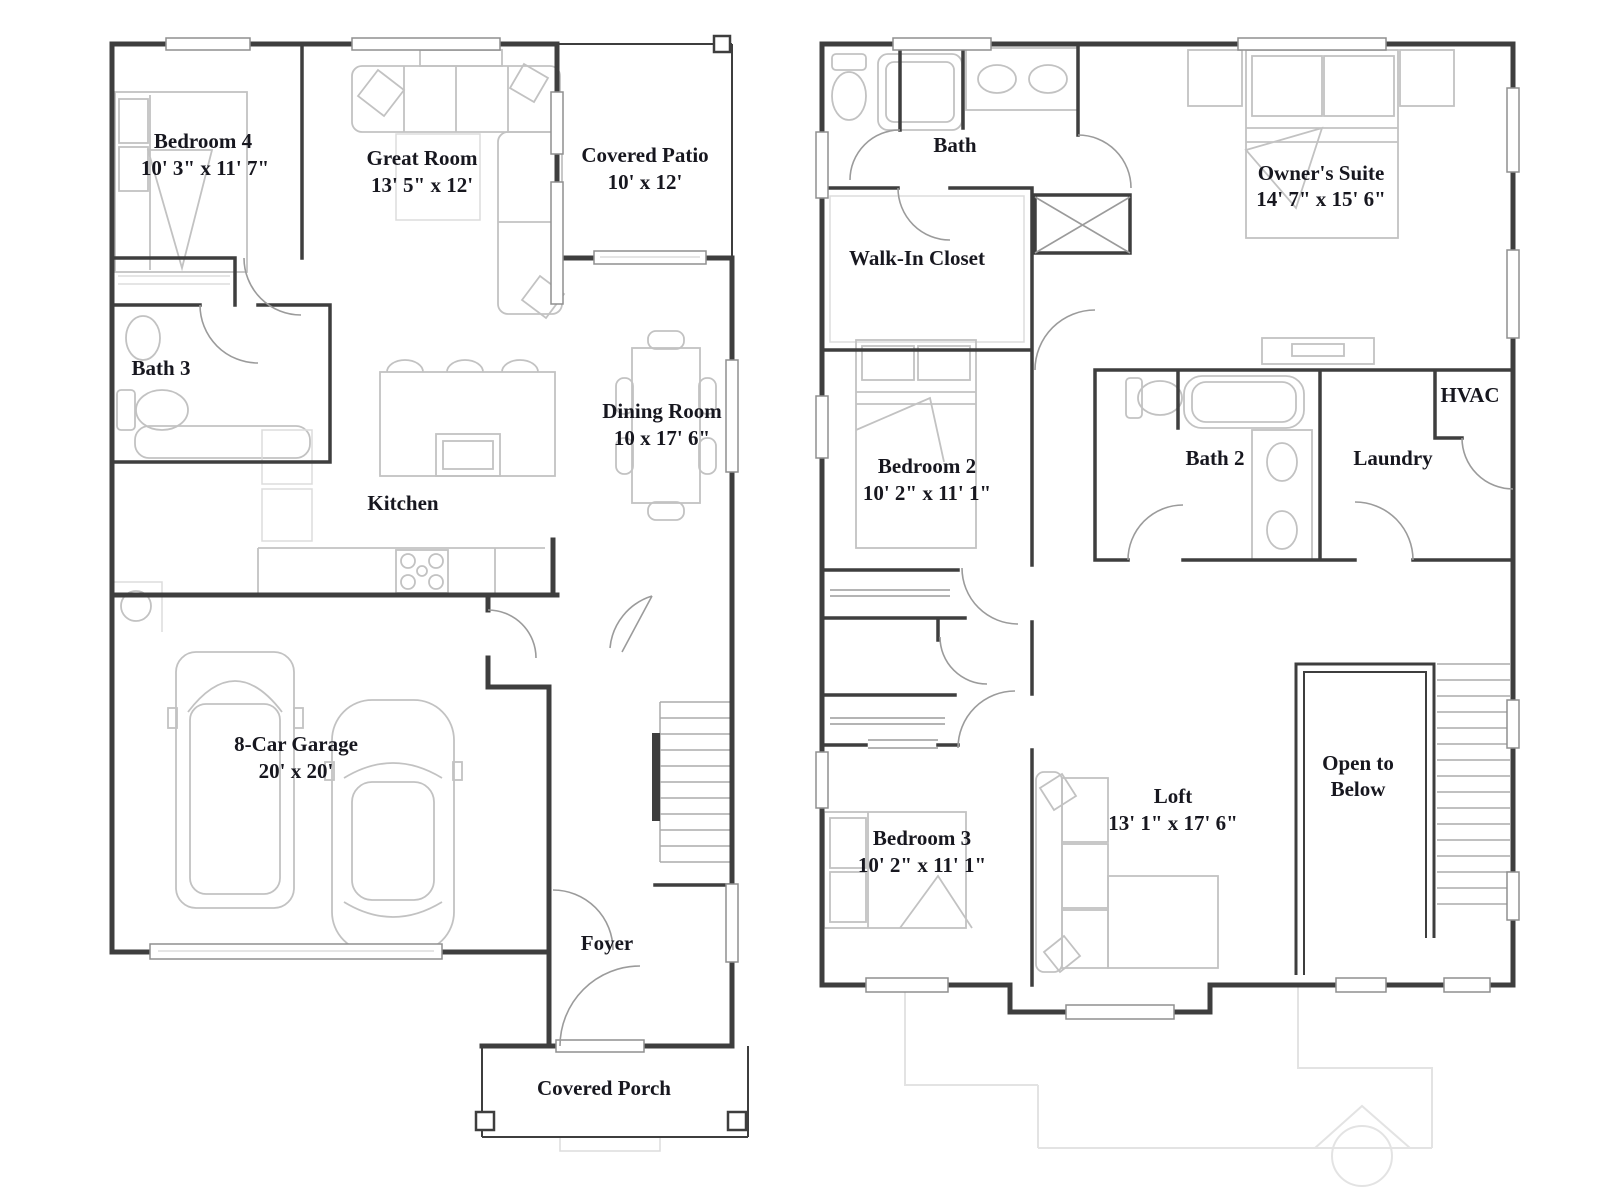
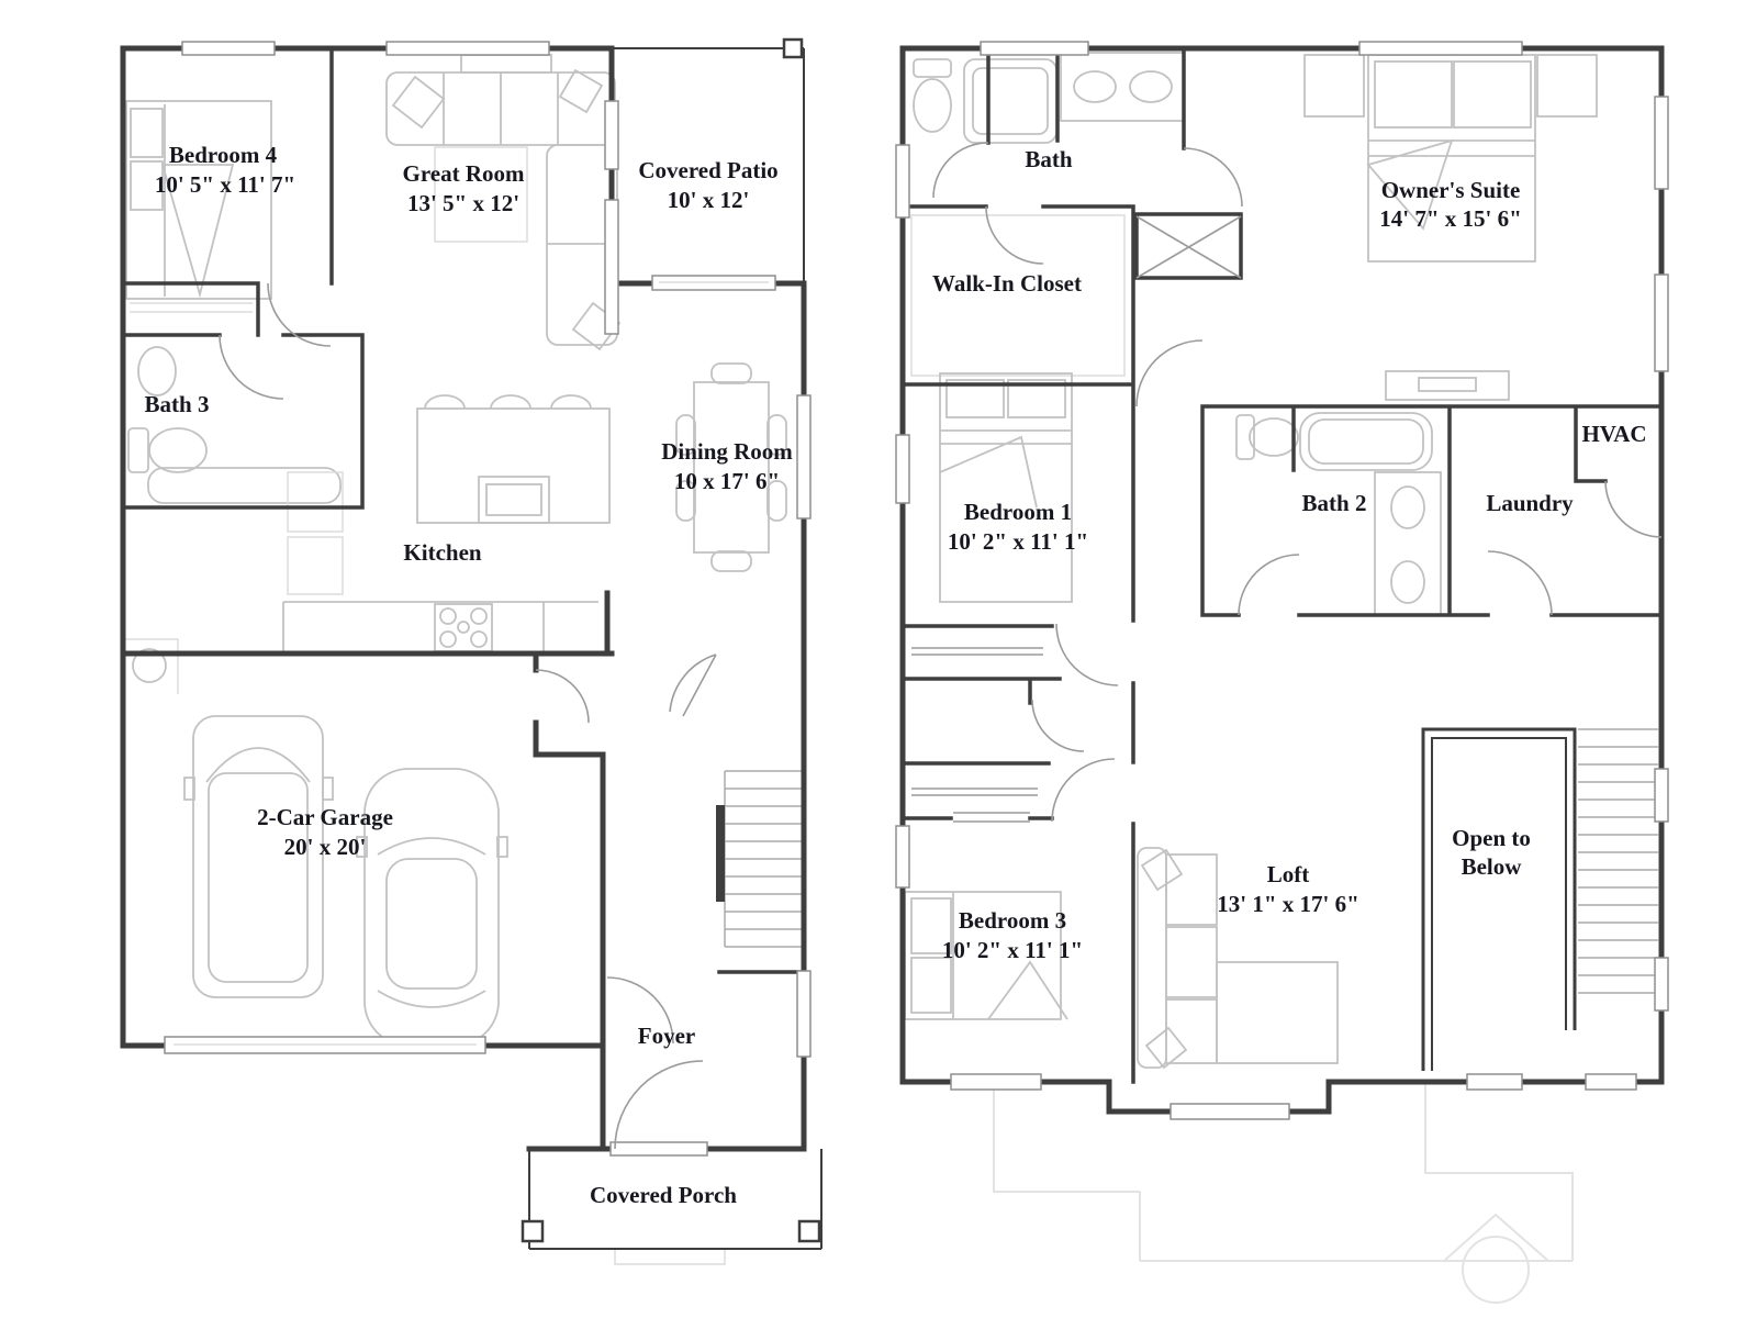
  Bedroom 4
- 10' 3" x 11' 7"
+ 10' 5" x 11' 7"
  Great Room
  13' 5" x 12'
  Covered Patio
  10' x 12'
  Bath 3
  Kitchen
  Dining Room
  10 x 17' 6"
- 8-Car Garage
+ 2-Car Garage
  20' x 20'
  Foyer
  Covered Porch
  Bath
  Owner's Suite
  14' 7" x 15' 6"
  Walk-In Closet
- Bedroom 2
+ Bedroom 1
  10' 2" x 11' 1"
  Bath 2
  Laundry
  HVAC
  Bedroom 3
  10' 2" x 11' 1"
  Loft
  13' 1" x 17' 6"
  Open to
  Below
